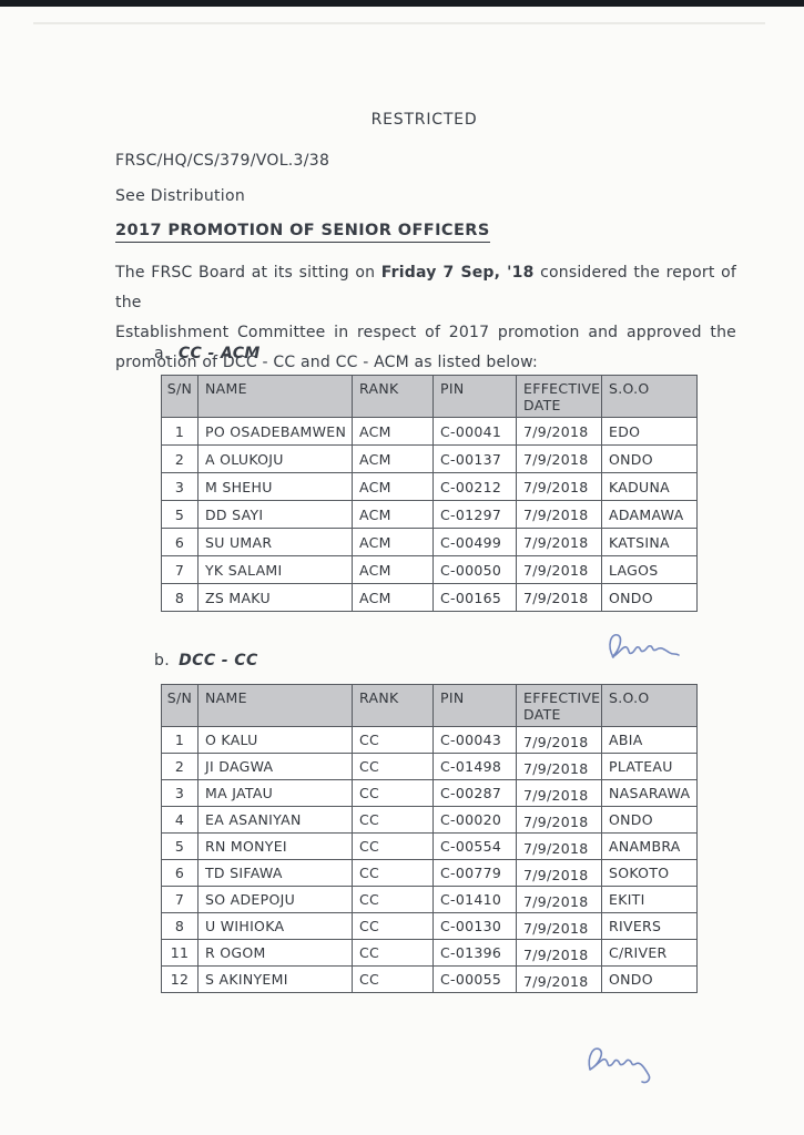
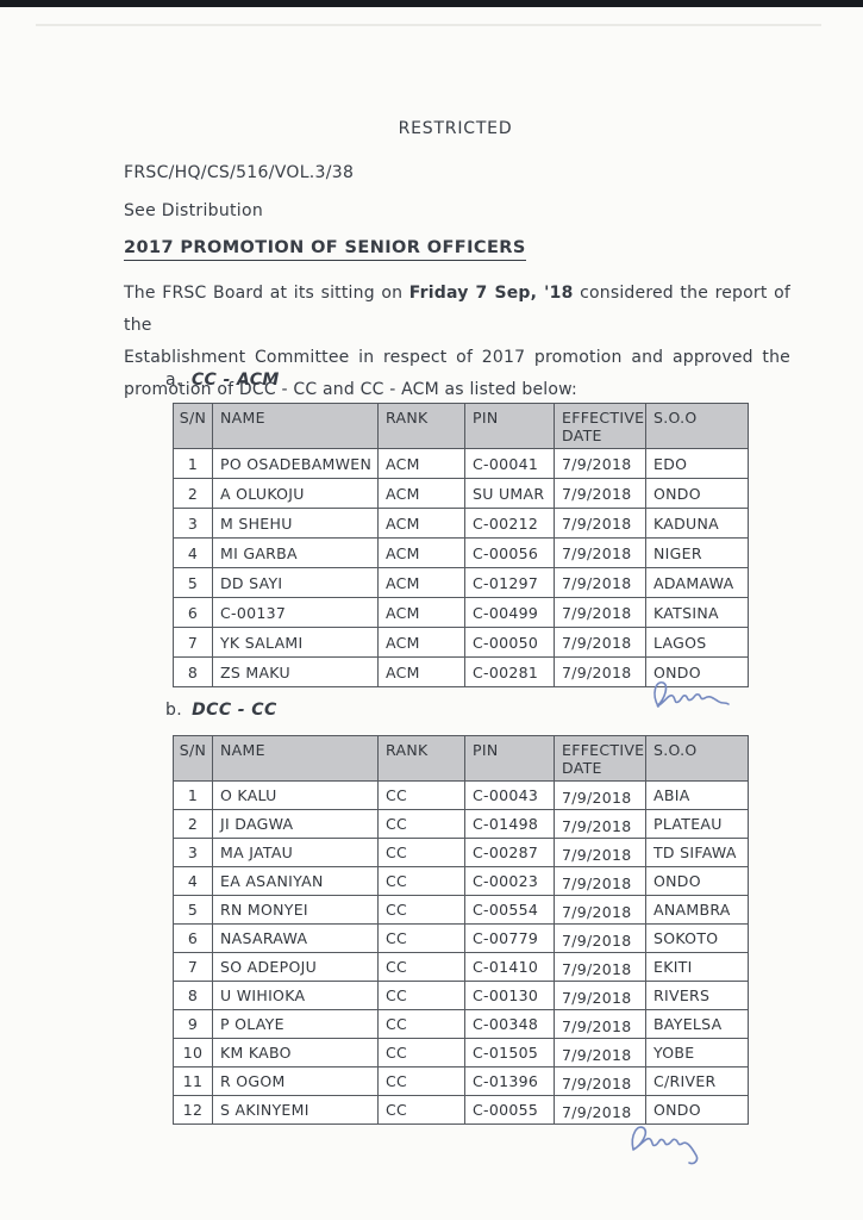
  RESTRICTED
- FRSC/HQ/CS/379/VOL.3/38
+ FRSC/HQ/CS/516/VOL.3/38
  See Distribution
  2017 PROMOTION OF SENIOR OFFICERS
  The FRSC Board at its sitting on Friday 7 Sep, '18 considered the report of the
  Establishment Committee in respect of 2017 promotion and approved the
  promotion of DCC - CC and CC - ACM as listed below:
  a. CC - ACM
  S/N	NAME	RANK	PIN	EFFECTIVE DATE	S.O.O
  1	PO OSADEBAMWEN	ACM	C-00041	7/9/2018	EDO
- 2	A OLUKOJU	ACM	C-00137	7/9/2018	ONDO
+ 2	A OLUKOJU	ACM	SU UMAR	7/9/2018	ONDO
  3	M SHEHU	ACM	C-00212	7/9/2018	KADUNA
+ 4	MI GARBA	ACM	C-00056	7/9/2018	NIGER
  5	DD SAYI	ACM	C-01297	7/9/2018	ADAMAWA
- 6	SU UMAR	ACM	C-00499	7/9/2018	KATSINA
+ 6	C-00137	ACM	C-00499	7/9/2018	KATSINA
  7	YK SALAMI	ACM	C-00050	7/9/2018	LAGOS
- 8	ZS MAKU	ACM	C-00165	7/9/2018	ONDO
+ 8	ZS MAKU	ACM	C-00281	7/9/2018	ONDO
  b. DCC - CC
  S/N	NAME	RANK	PIN	EFFECTIVE DATE	S.O.O
  1	O KALU	CC	C-00043	7/9/2018	ABIA
  2	JI DAGWA	CC	C-01498	7/9/2018	PLATEAU
- 3	MA JATAU	CC	C-00287	7/9/2018	NASARAWA
+ 3	MA JATAU	CC	C-00287	7/9/2018	TD SIFAWA
- 4	EA ASANIYAN	CC	C-00020	7/9/2018	ONDO
+ 4	EA ASANIYAN	CC	C-00023	7/9/2018	ONDO
  5	RN MONYEI	CC	C-00554	7/9/2018	ANAMBRA
- 6	TD SIFAWA	CC	C-00779	7/9/2018	SOKOTO
+ 6	NASARAWA	CC	C-00779	7/9/2018	SOKOTO
  7	SO ADEPOJU	CC	C-01410	7/9/2018	EKITI
  8	U WIHIOKA	CC	C-00130	7/9/2018	RIVERS
+ 9	P OLAYE	CC	C-00348	7/9/2018	BAYELSA
+ 10	KM KABO	CC	C-01505	7/9/2018	YOBE
  11	R OGOM	CC	C-01396	7/9/2018	C/RIVER
  12	S AKINYEMI	CC	C-00055	7/9/2018	ONDO
